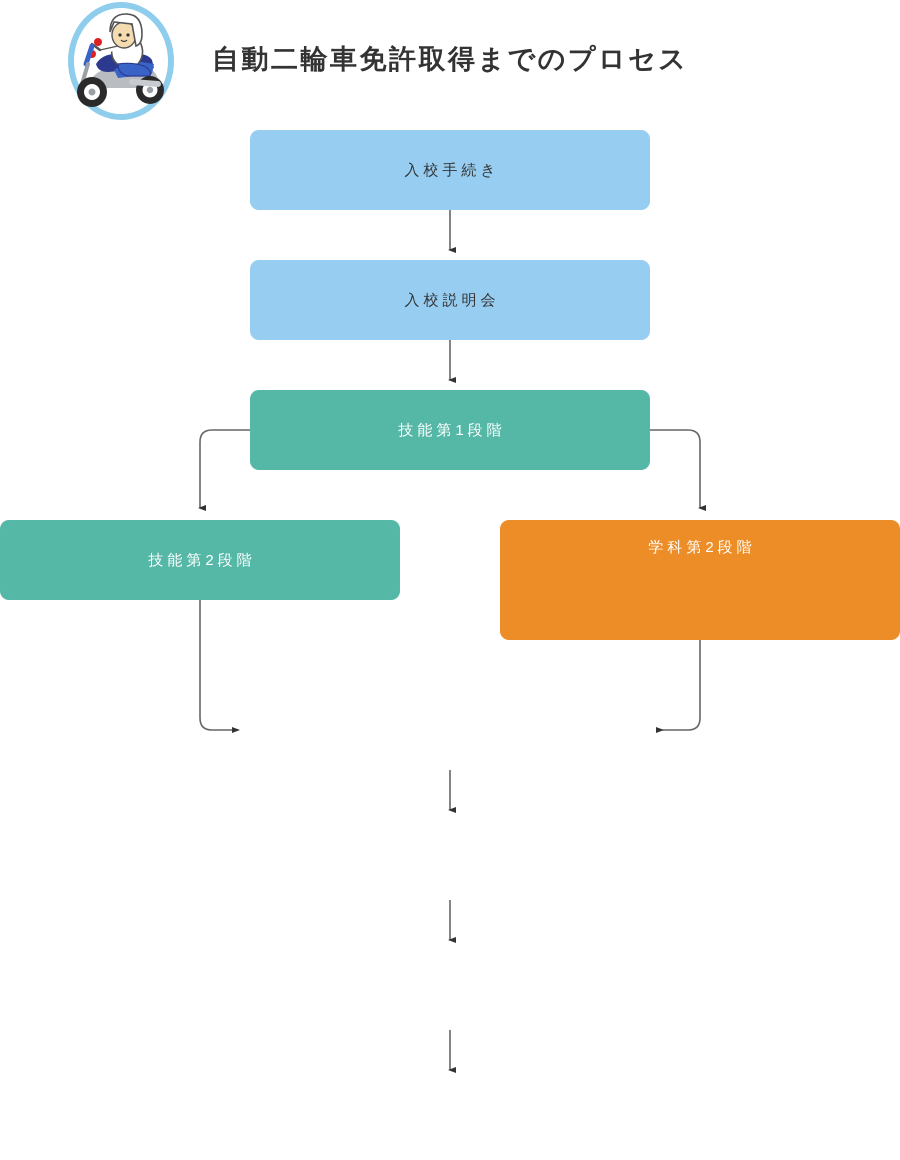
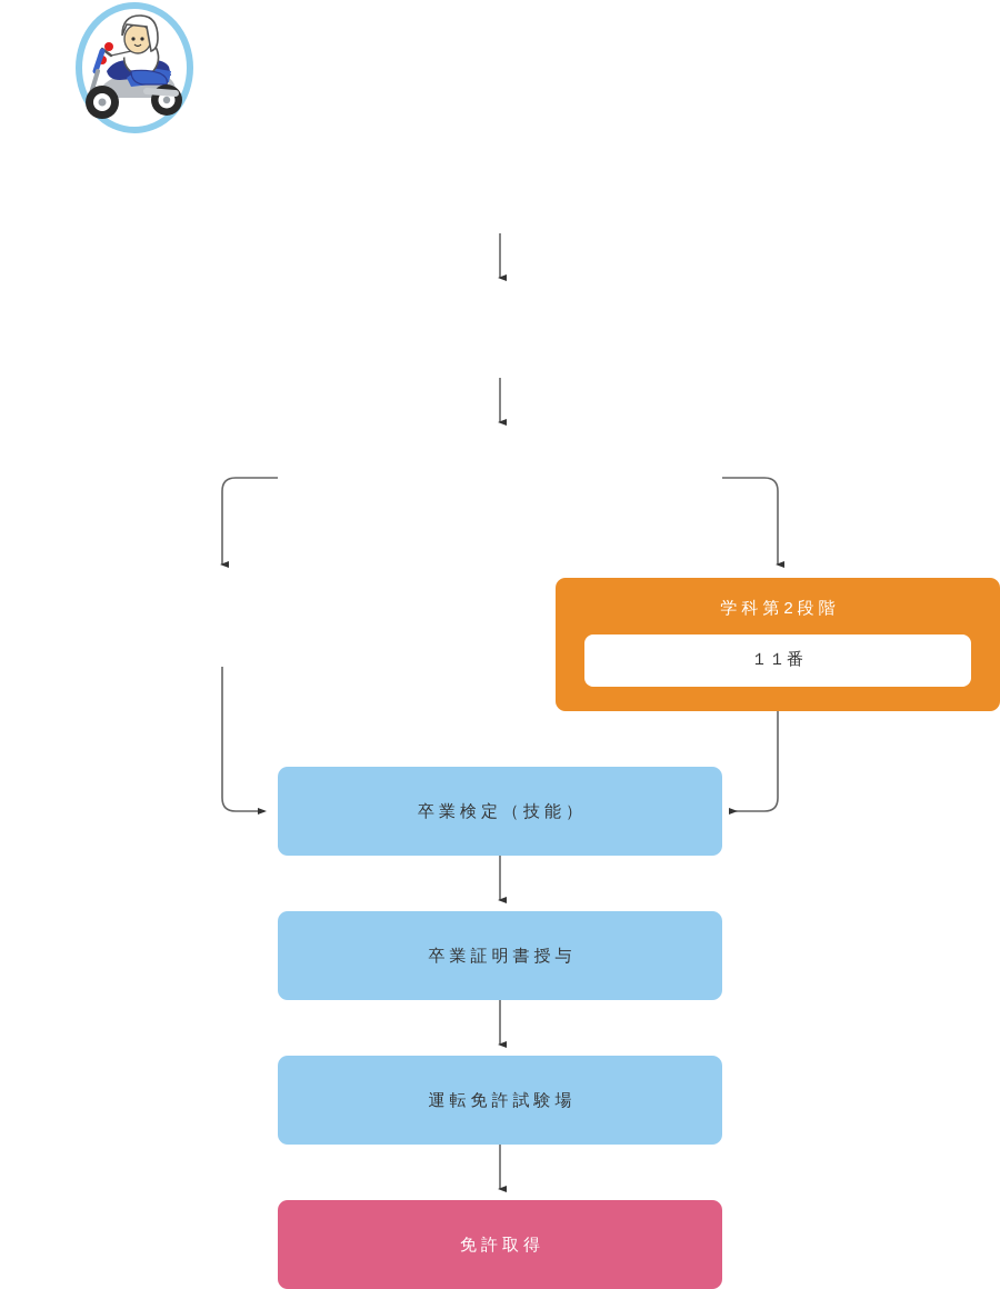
- 自動二輪車免許取得までのプロセス
- 入校手続き
- 入校説明会
- 技能第1段階
- 技能第2段階
  学科第2段階
+ １１番
+ 卒業検定（技能）
+ 卒業証明書授与
+ 運転免許試験場
+ 免許取得
